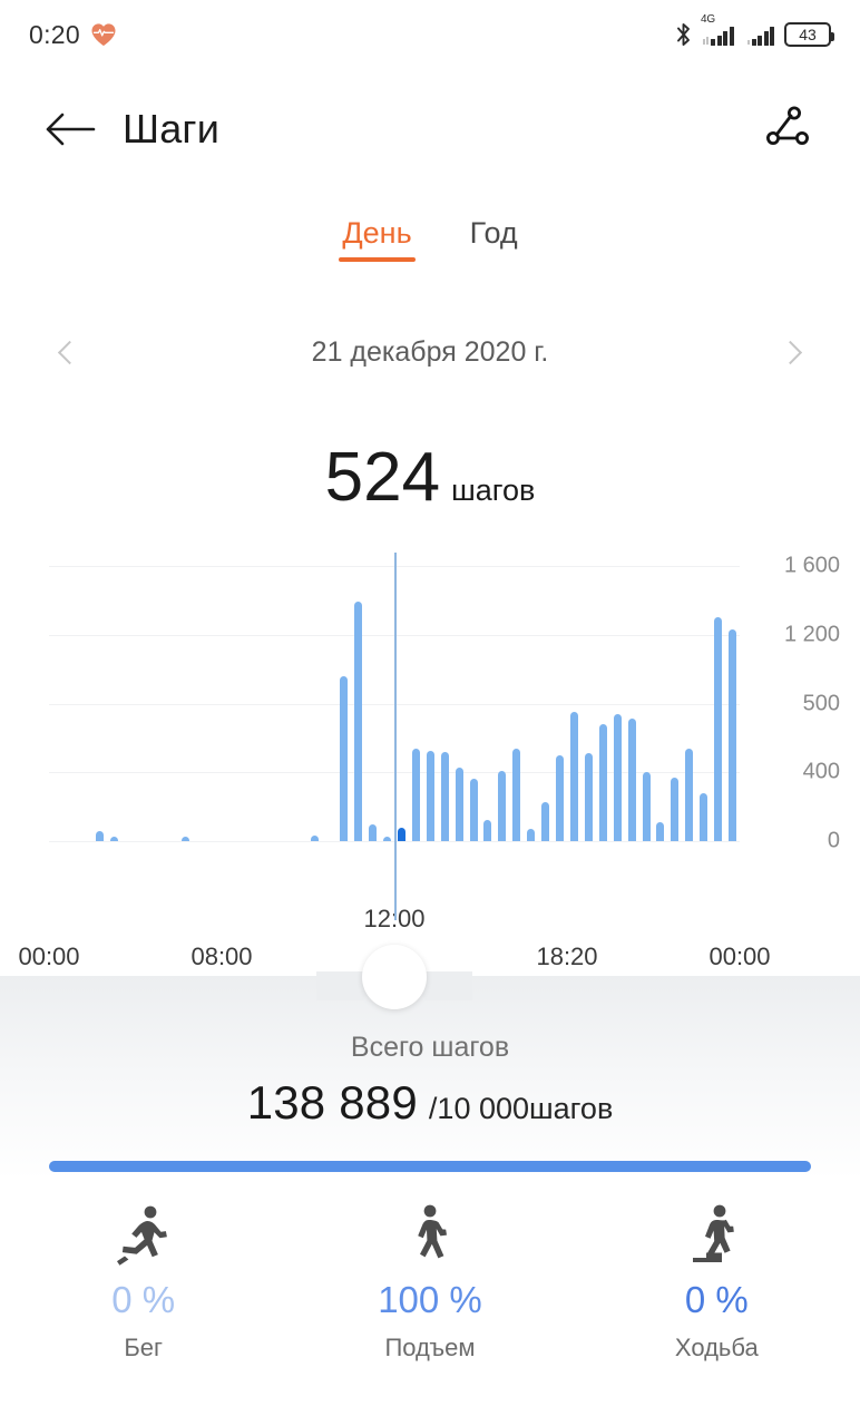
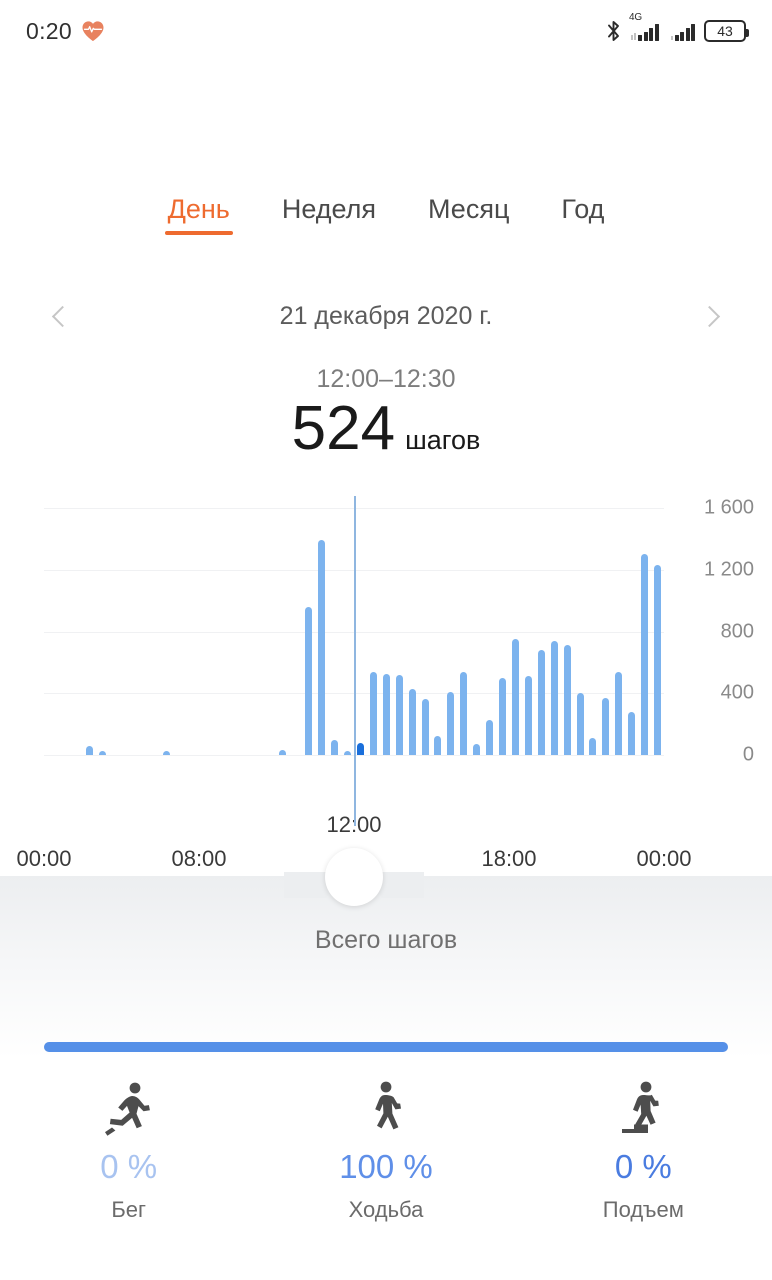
  0:20
  4G
  43
- Шаги
  День
+ Неделя
+ Месяц
  Год
  21 декабря 2020 г.
+ 12:00–12:30
  524
  шагов
  0
  400
- 500
+ 800
  1 200
  1 600
  1200
  00:00
  08:00
- 18:20
+ 18:00
  00:00
  Всего шагов
- 138 889
- /10 000шагов
  0 %
  Бег
  100 %
- Подъем
+ Ходьба
  0 %
- Ходьба
+ Подъем
